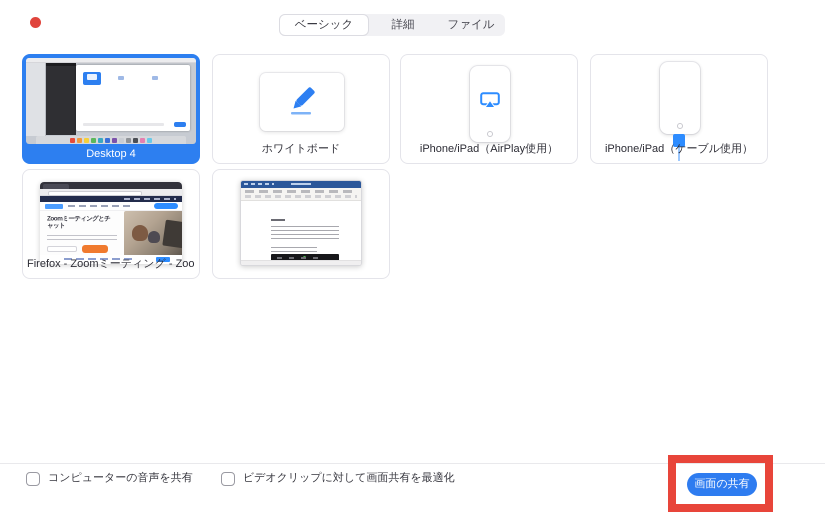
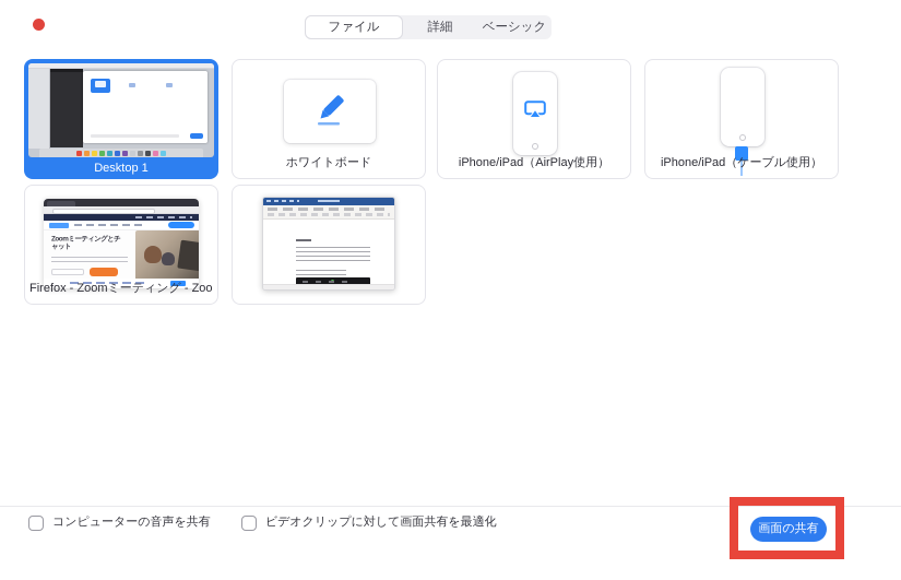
- ベーシック
+ ファイル
  詳細
- ファイル
+ ベーシック
- Desktop 4
+ Desktop 1
  ホワイトボード
  iPhone/iPad（AirPlay使用）
  iPhone/iPad（ケーブル使用）
  Firefox - Zoomミーティング - Zoo
  コンピューターの音声を共有
  ビデオクリップに対して画面共有を最適化
  画面の共有
